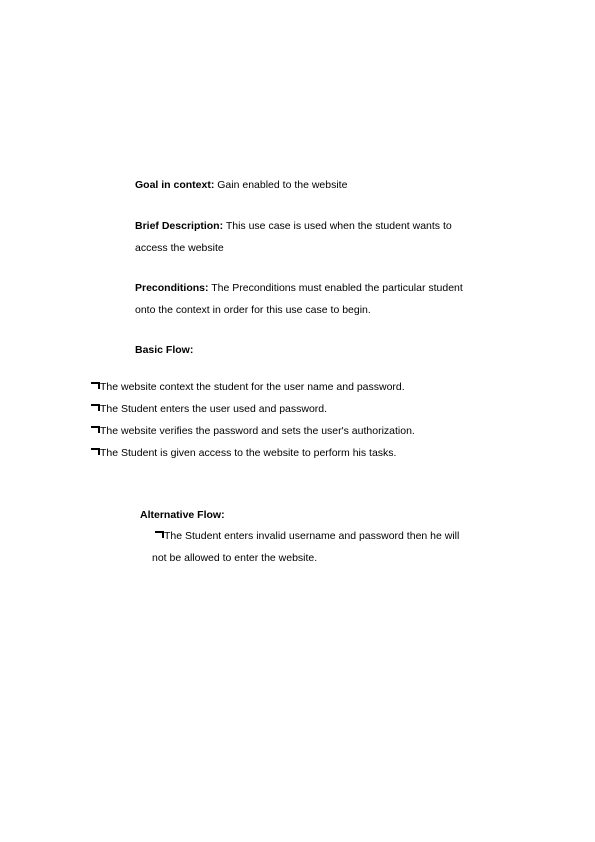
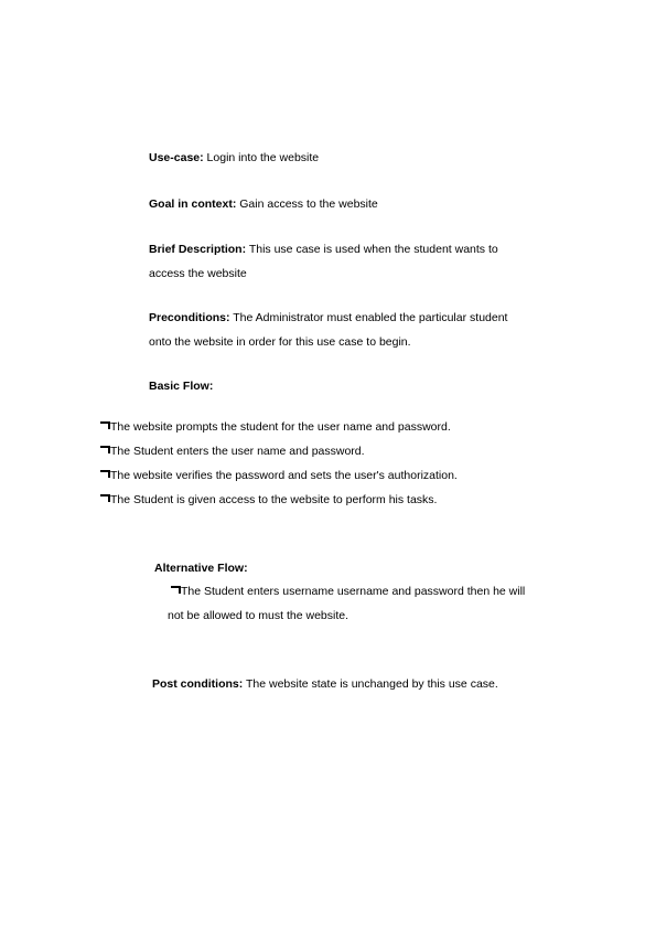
+ Use-case: Login into the website
- Goal in context: Gain enabled to the website
+ Goal in context: Gain access to the website
  Brief Description: This use case is used when the student wants to
  access the website
- Preconditions: The Preconditions must enabled the particular student
+ Preconditions: The Administrator must enabled the particular student
- onto the context in order for this use case to begin.
+ onto the website in order for this use case to begin.
  Basic Flow:
- The website context the student for the user name and password.
+ The website prompts the student for the user name and password.
- The Student enters the user used and password.
+ The Student enters the user name and password.
  The website verifies the password and sets the user's authorization.
  The Student is given access to the website to perform his tasks.
  Alternative Flow:
- The Student enters invalid username and password then he will
+ The Student enters username username and password then he will
- not be allowed to enter the website.
+ not be allowed to must the website.
+ Post conditions: The website state is unchanged by this use case.
